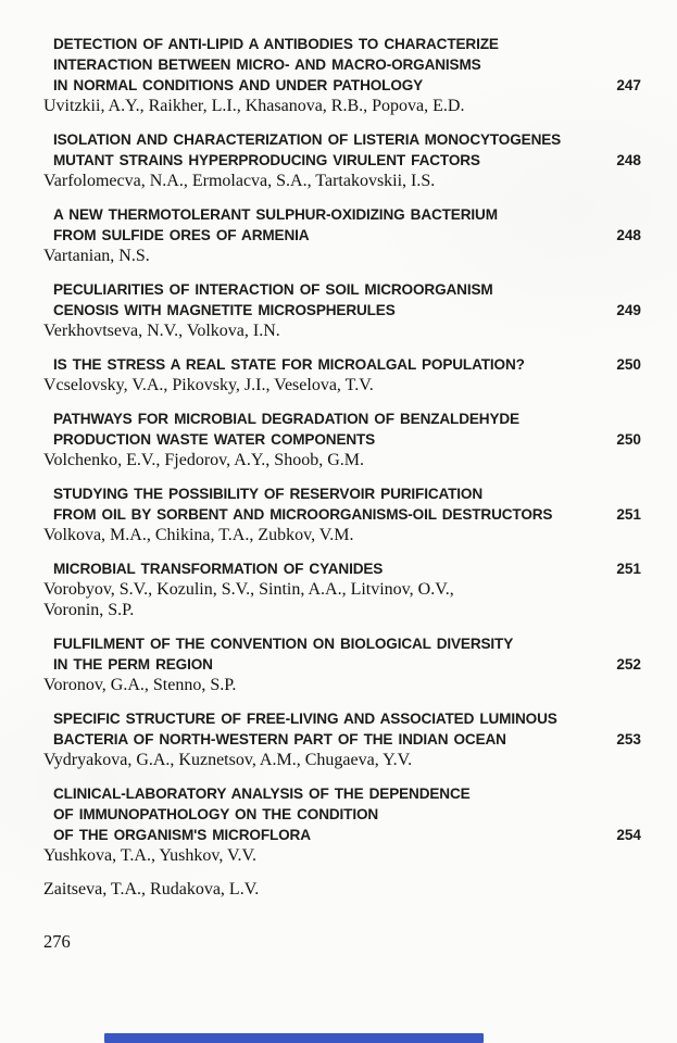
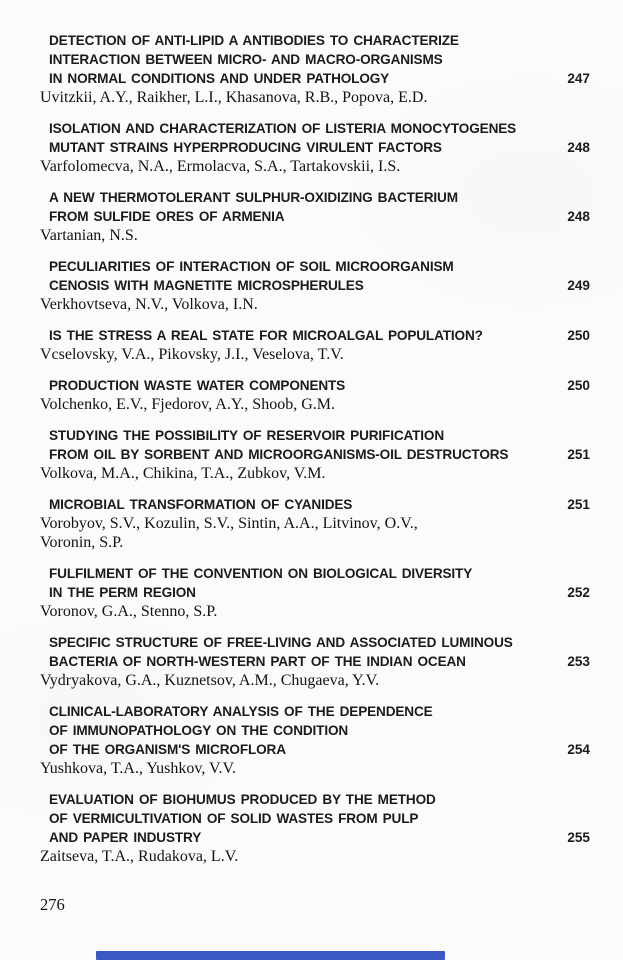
  DETECTION OF ANTI-LIPID A ANTIBODIES TO CHARACTERIZE
  INTERACTION BETWEEN MICRO- AND MACRO-ORGANISMS
  IN NORMAL CONDITIONS AND UNDER PATHOLOGY
  247
  Uvitzkii, A.Y., Raikher, L.I., Khasanova, R.B., Popova, E.D.
  ISOLATION AND CHARACTERIZATION OF LISTERIA MONOCYTOGENES
  MUTANT STRAINS HYPERPRODUCING VIRULENT FACTORS
  248
  Varfolomecva, N.A., Ermolacva, S.A., Tartakovskii, I.S.
  A NEW THERMOTOLERANT SULPHUR-OXIDIZING BACTERIUM
  FROM SULFIDE ORES OF ARMENIA
  248
  Vartanian, N.S.
  PECULIARITIES OF INTERACTION OF SOIL MICROORGANISM
  CENOSIS WITH MAGNETITE MICROSPHERULES
  249
  Verkhovtseva, N.V., Volkova, I.N.
  IS THE STRESS A REAL STATE FOR MICROALGAL POPULATION?
  250
  Vcselovsky, V.A., Pikovsky, J.I., Veselova, T.V.
- PATHWAYS FOR MICROBIAL DEGRADATION OF BENZALDEHYDE
  PRODUCTION WASTE WATER COMPONENTS
  250
  Volchenko, E.V., Fjedorov, A.Y., Shoob, G.M.
  STUDYING THE POSSIBILITY OF RESERVOIR PURIFICATION
  FROM OIL BY SORBENT AND MICROORGANISMS-OIL DESTRUCTORS
  251
  Volkova, M.A., Chikina, T.A., Zubkov, V.M.
  MICROBIAL TRANSFORMATION OF CYANIDES
  251
  Vorobyov, S.V., Kozulin, S.V., Sintin, A.A., Litvinov, O.V.,
  Voronin, S.P.
  FULFILMENT OF THE CONVENTION ON BIOLOGICAL DIVERSITY
  IN THE PERM REGION
  252
  Voronov, G.A., Stenno, S.P.
  SPECIFIC STRUCTURE OF FREE-LIVING AND ASSOCIATED LUMINOUS
  BACTERIA OF NORTH-WESTERN PART OF THE INDIAN OCEAN
  253
  Vydryakova, G.A., Kuznetsov, A.M., Chugaeva, Y.V.
  CLINICAL-LABORATORY ANALYSIS OF THE DEPENDENCE
  OF IMMUNOPATHOLOGY ON THE CONDITION
  OF THE ORGANISM'S MICROFLORA
  254
  Yushkova, T.A., Yushkov, V.V.
+ EVALUATION OF BIOHUMUS PRODUCED BY THE METHOD
+ OF VERMICULTIVATION OF SOLID WASTES FROM PULP
+ AND PAPER INDUSTRY
+ 255
  Zaitseva, T.A., Rudakova, L.V.
  276
